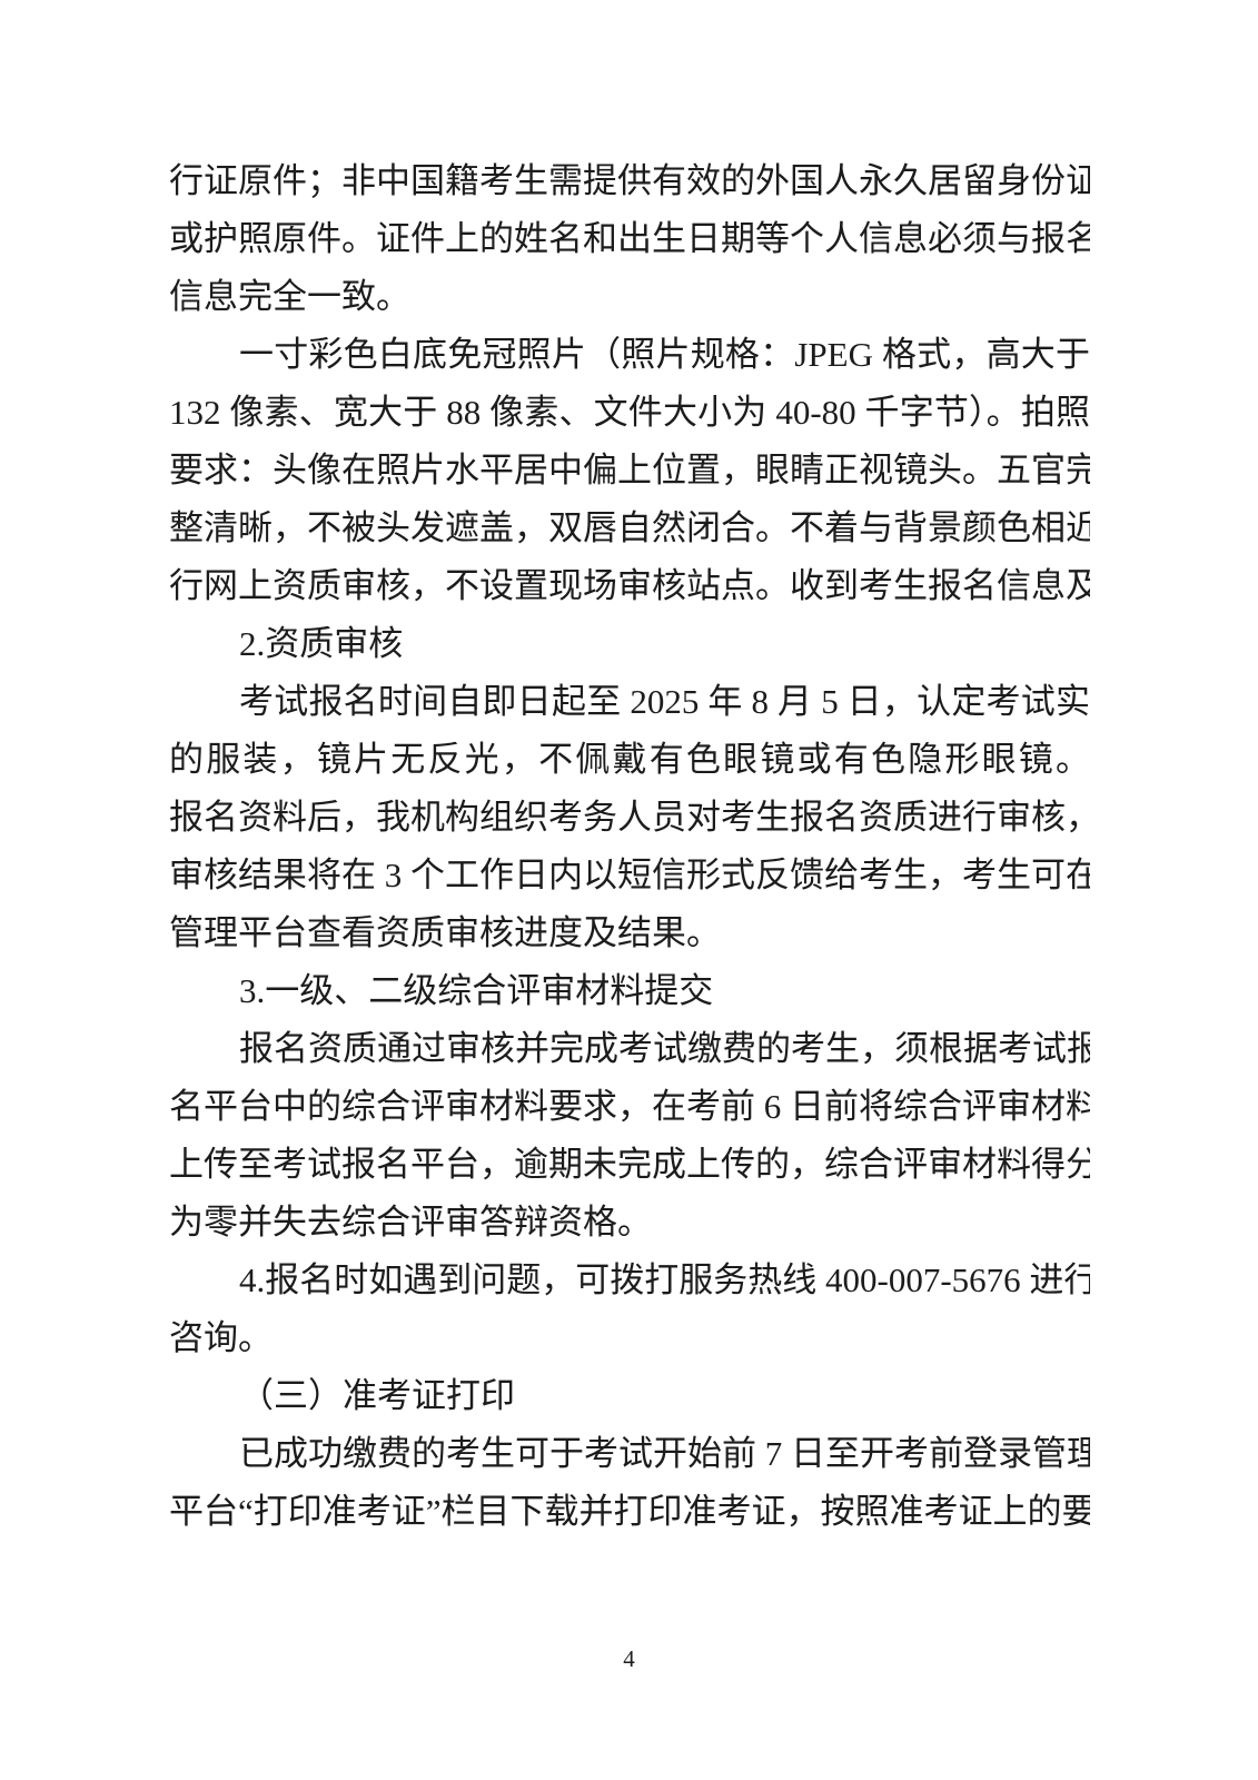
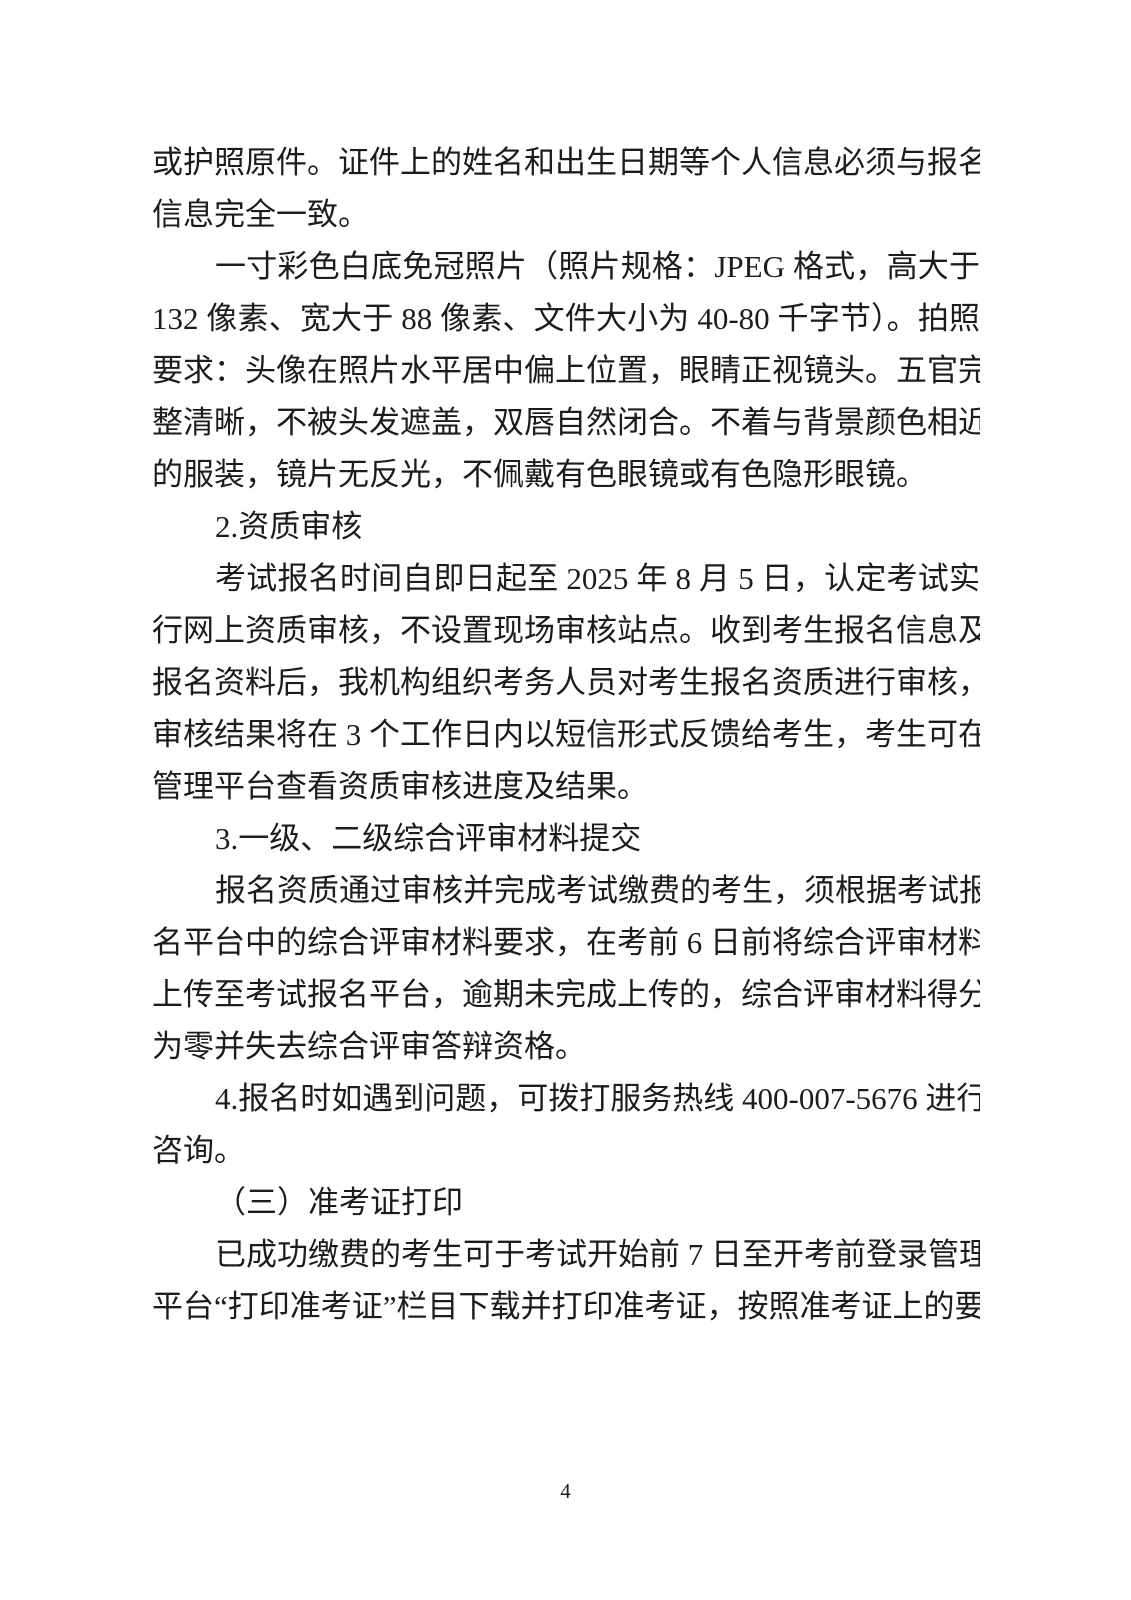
- 行证原件；非中国籍考生需提供有效的外国人永久居留身份证
  或护照原件。证件上的姓名和出生日期等个人信息必须与报名
  信息完全一致。
  一寸彩色白底免冠照片（照片规格：JPEG 格式，高大于
  132 像素、宽大于 88 像素、文件大小为 40-80 千字节）。拍照
  要求：头像在照片水平居中偏上位置，眼睛正视镜头。五官完
  整清晰，不被头发遮盖，双唇自然闭合。不着与背景颜色相近
- 行网上资质审核，不设置现场审核站点。收到考生报名信息及
+ 的服装，镜片无反光，不佩戴有色眼镜或有色隐形眼镜。
  2.资质审核
  考试报名时间自即日起至 2025 年 8 月 5 日，认定考试实
- 的服装，镜片无反光，不佩戴有色眼镜或有色隐形眼镜。
+ 行网上资质审核，不设置现场审核站点。收到考生报名信息及
  报名资料后，我机构组织考务人员对考生报名资质进行审核，
  审核结果将在 3 个工作日内以短信形式反馈给考生，考生可在
  管理平台查看资质审核进度及结果。
  3.一级、二级综合评审材料提交
  报名资质通过审核并完成考试缴费的考生，须根据考试报
  名平台中的综合评审材料要求，在考前 6 日前将综合评审材料
  上传至考试报名平台，逾期未完成上传的，综合评审材料得分
  为零并失去综合评审答辩资格。
  4.报名时如遇到问题，可拨打服务热线 400-007-5676 进行
  咨询。
  （三）准考证打印
  已成功缴费的考生可于考试开始前 7 日至开考前登录管理
  平台“打印准考证”栏目下载并打印准考证，按照准考证上的要
  4
